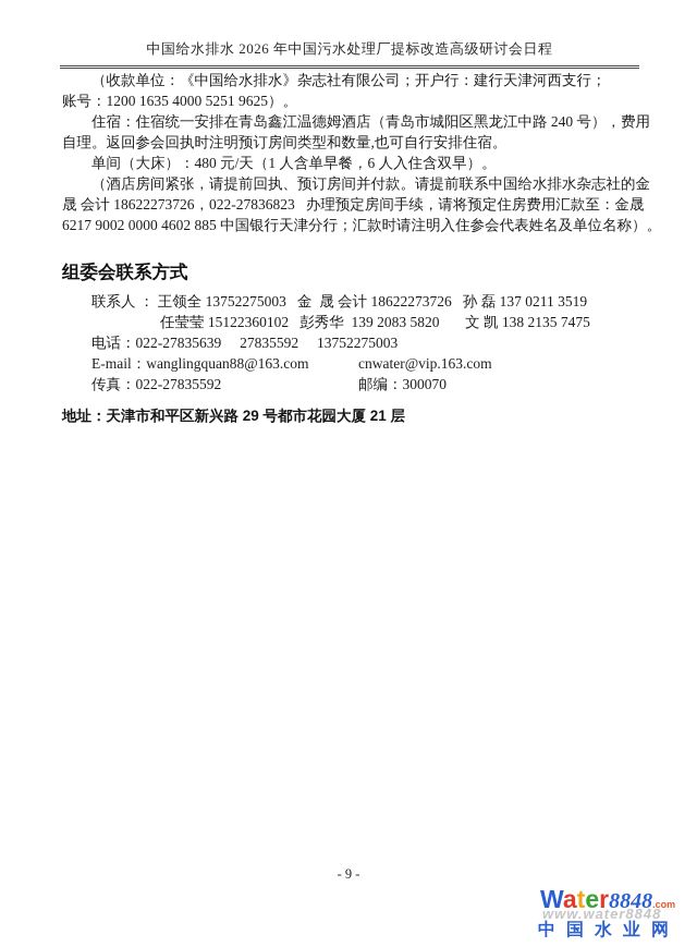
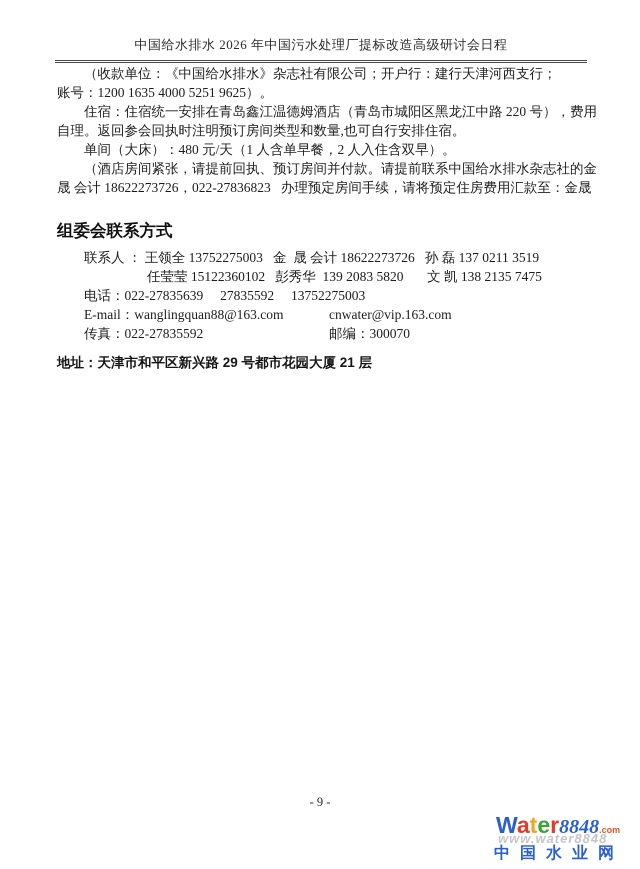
  中国给水排水 2026 年中国污水处理厂提标改造高级研讨会日程
  （收款单位：《中国给水排水》杂志社有限公司；开户行：建行天津河西支行；
  账号：1200 1635 4000 5251 9625）。
- 住宿：住宿统一安排在青岛鑫江温德姆酒店（青岛市城阳区黑龙江中路 240 号），费用
+ 住宿：住宿统一安排在青岛鑫江温德姆酒店（青岛市城阳区黑龙江中路 220 号），费用
  自理。返回参会回执时注明预订房间类型和数量,也可自行安排住宿。
- 单间（大床）：480 元/天（1 人含单早餐，6 人入住含双早）。
+ 单间（大床）：480 元/天（1 人含单早餐，2 人入住含双早）。
  （酒店房间紧张，请提前回执、预订房间并付款。请提前联系中国给水排水杂志社的金
  晟 会计 18622273726，022-27836823 办理预定房间手续，请将预定住房费用汇款至：金晟
- 6217 9002 0000 4602 885 中国银行天津分行；汇款时请注明入住参会代表姓名及单位名称）。
  组委会联系方式
  联系人 ： 王领全 13752275003 金 晟 会计 18622273726 孙 磊 137 0211 3519
  任莹莹 15122360102 彭秀华 139 2083 5820 文 凯 138 2135 7475
  电话：022-27835639 27835592 13752275003
  E-mail：wanglingquan88@163.com
  cnwater@vip.163.com
  传真：022-27835592
  邮编：300070
  地址：天津市和平区新兴路 29 号都市花园大厦 21 层
  - 9 -
  Water8848.com
  中国水业网
  www.water8848
